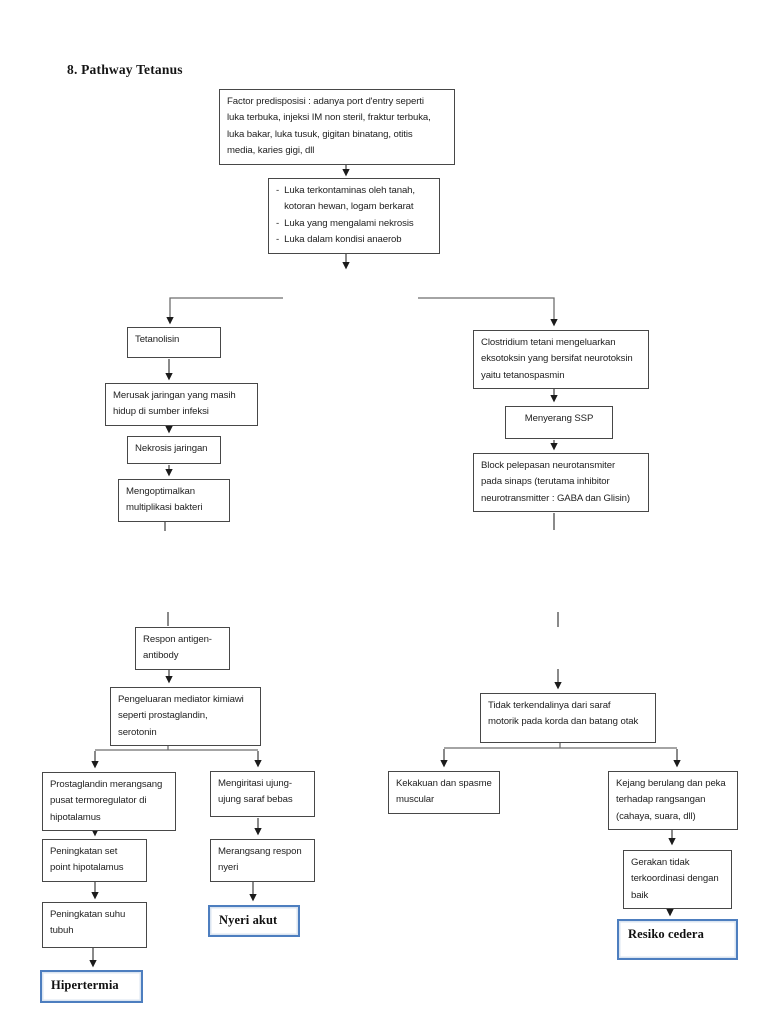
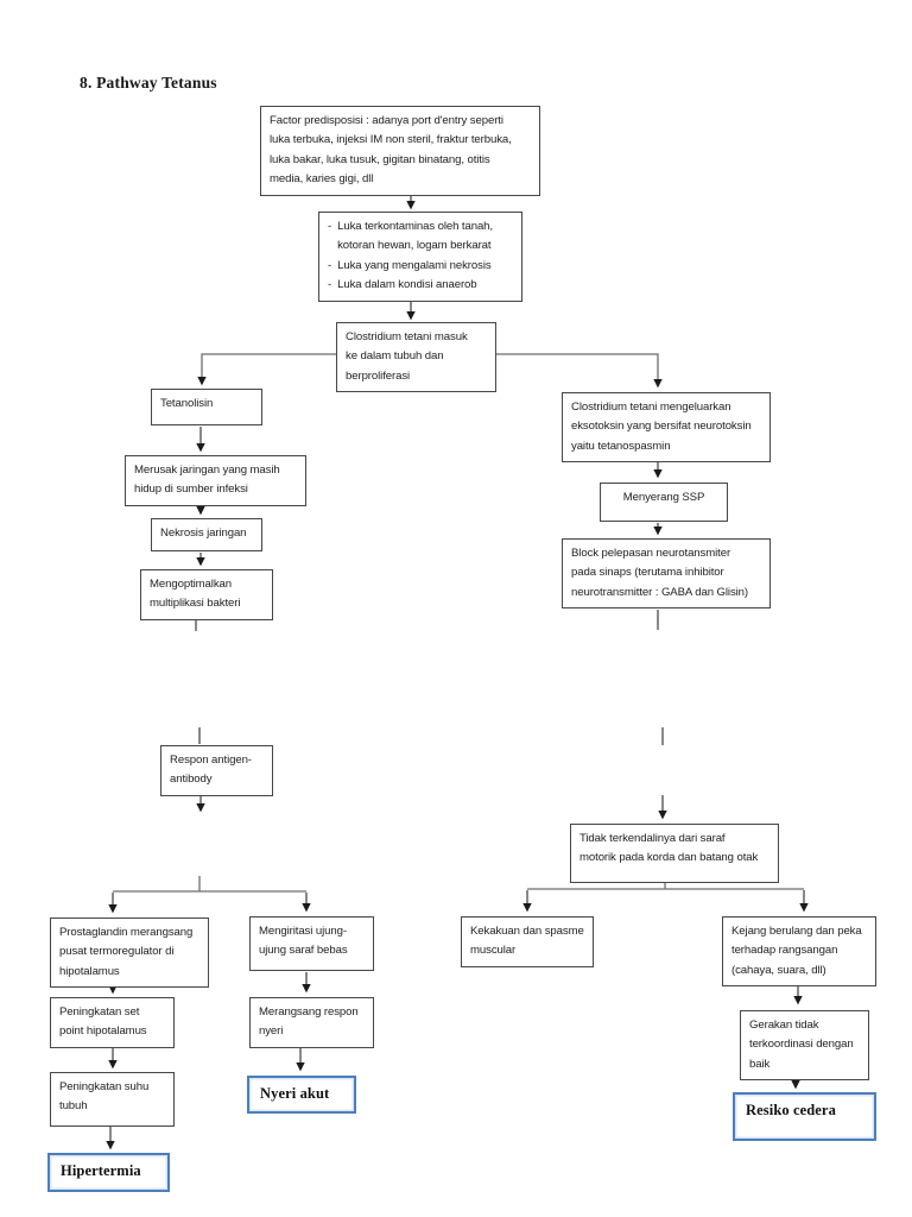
  8. Pathway Tetanus
  Factor predisposisi : adanya port d'entry seperti
  luka terbuka, injeksi IM non steril, fraktur terbuka,
  luka bakar, luka tusuk, gigitan binatang, otitis
  media, karies gigi, dll
  -
  Luka terkontaminas oleh tanah,
  kotoran hewan, logam berkarat
  -
  Luka yang mengalami nekrosis
  -
  Luka dalam kondisi anaerob
+ Clostridium tetani masuk
+ ke dalam tubuh dan
+ berproliferasi
  Tetanolisin
  Merusak jaringan yang masih
  hidup di sumber infeksi
  Nekrosis jaringan
  Mengoptimalkan
  multiplikasi bakteri
  Clostridium tetani mengeluarkan
  eksotoksin yang bersifat neurotoksin
  yaitu tetanospasmin
  Menyerang SSP
  Block pelepasan neurotansmiter
  pada sinaps (terutama inhibitor
  neurotransmitter : GABA dan Glisin)
  Respon antigen-
  antibody
- Pengeluaran mediator kimiawi
- seperti prostaglandin,
- serotonin
  Prostaglandin merangsang
  pusat termoregulator di
  hipotalamus
  Mengiritasi ujung-
  ujung saraf bebas
  Peningkatan set
  point hipotalamus
  Merangsang respon
  nyeri
  Peningkatan suhu
  tubuh
  Hipertermia
  Nyeri akut
  Tidak terkendalinya dari saraf
  motorik pada korda dan batang otak
  Kekakuan dan spasme
  muscular
  Kejang berulang dan peka
  terhadap rangsangan
  (cahaya, suara, dll)
  Gerakan tidak
  terkoordinasi dengan
  baik
  Resiko cedera
